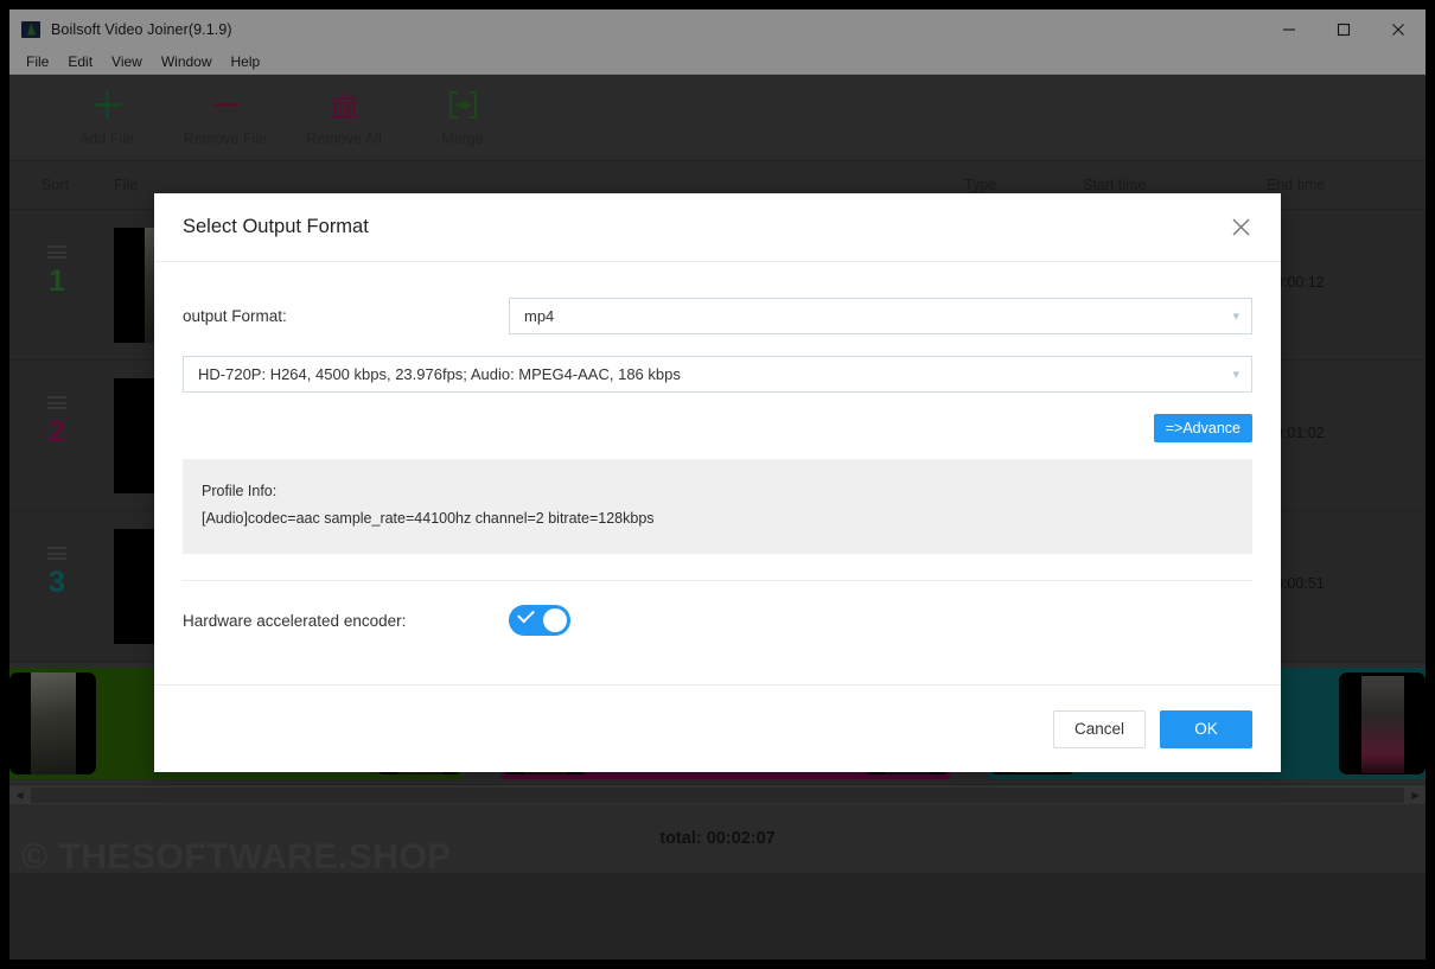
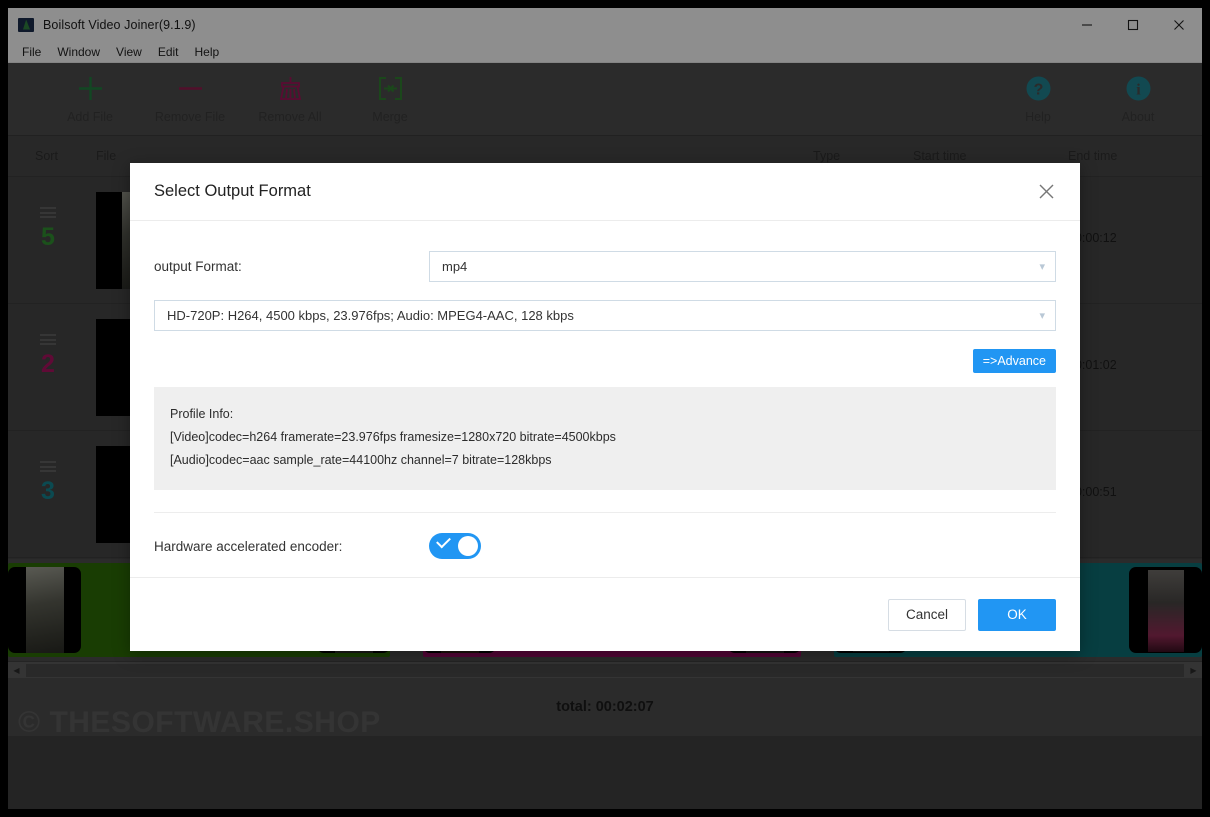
  Boilsoft Video Joiner(9.1.9)
  File
- Edit
+ Window
  View
- Window
+ Edit
  Help
+ ?
+ i
  Type
  Start time
  End time
- 1
+ 5
  :00:12
  2
  :01:02
  3
  :00:51
  ◀
  ▶
  total: 00:02:07
  Select Output Format
  output Format:
  mp4
  ▾
- HD-720P: H264, 4500 kbps, 23.976fps; Audio: MPEG4-AAC, 186 kbps
+ HD-720P: H264, 4500 kbps, 23.976fps; Audio: MPEG4-AAC, 128 kbps
  ▾
  =>Advance
  Profile Info:
+ [Video]codec=h264 framerate=23.976fps framesize=1280x720 bitrate=4500kbps
- [Audio]codec=aac sample_rate=44100hz channel=2 bitrate=128kbps
+ [Audio]codec=aac sample_rate=44100hz channel=7 bitrate=128kbps
  Hardware accelerated encoder:
  Cancel
  OK
